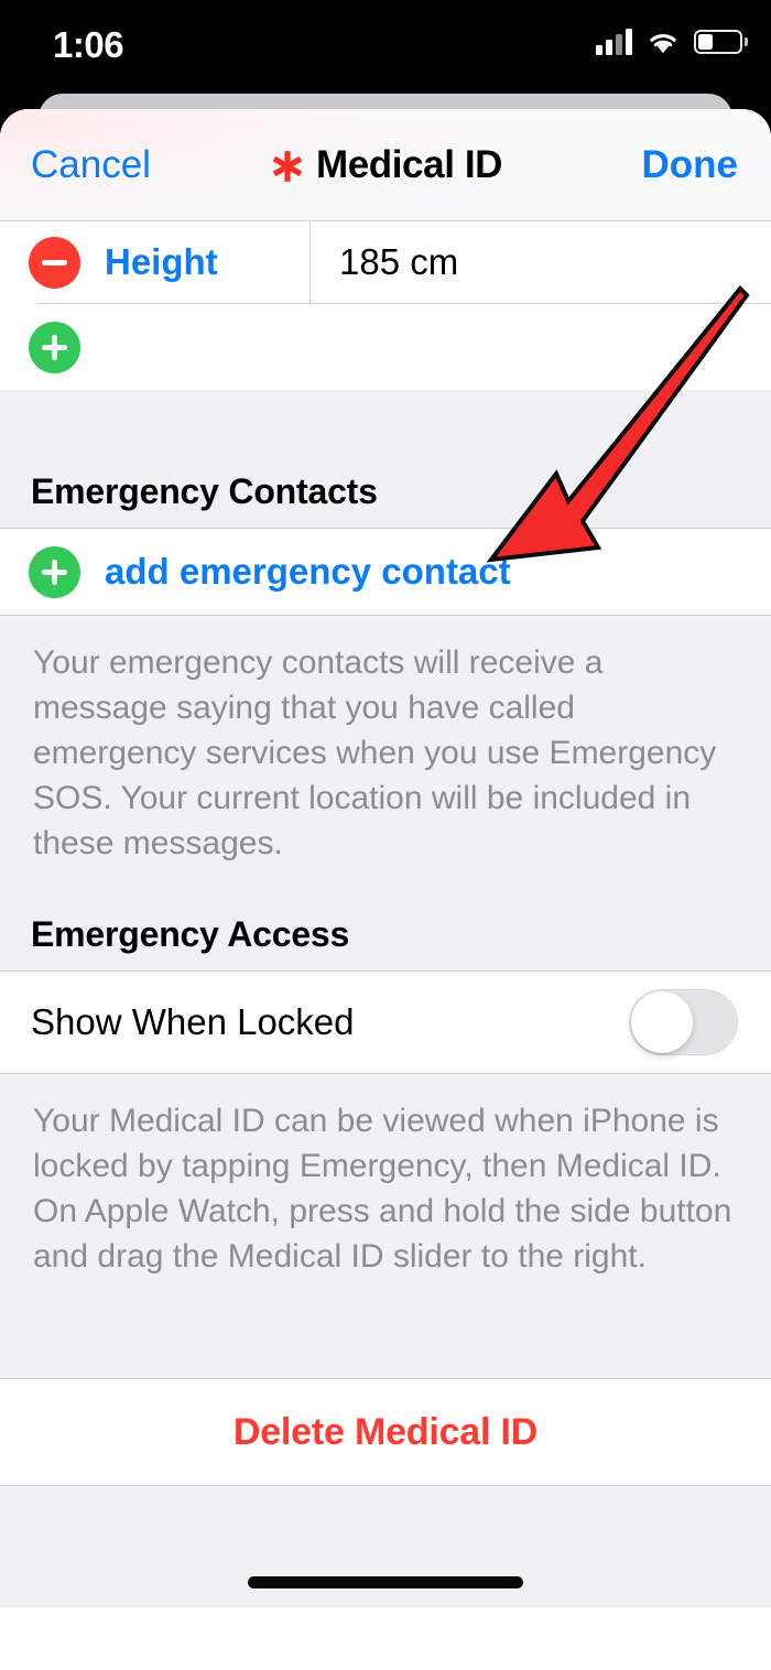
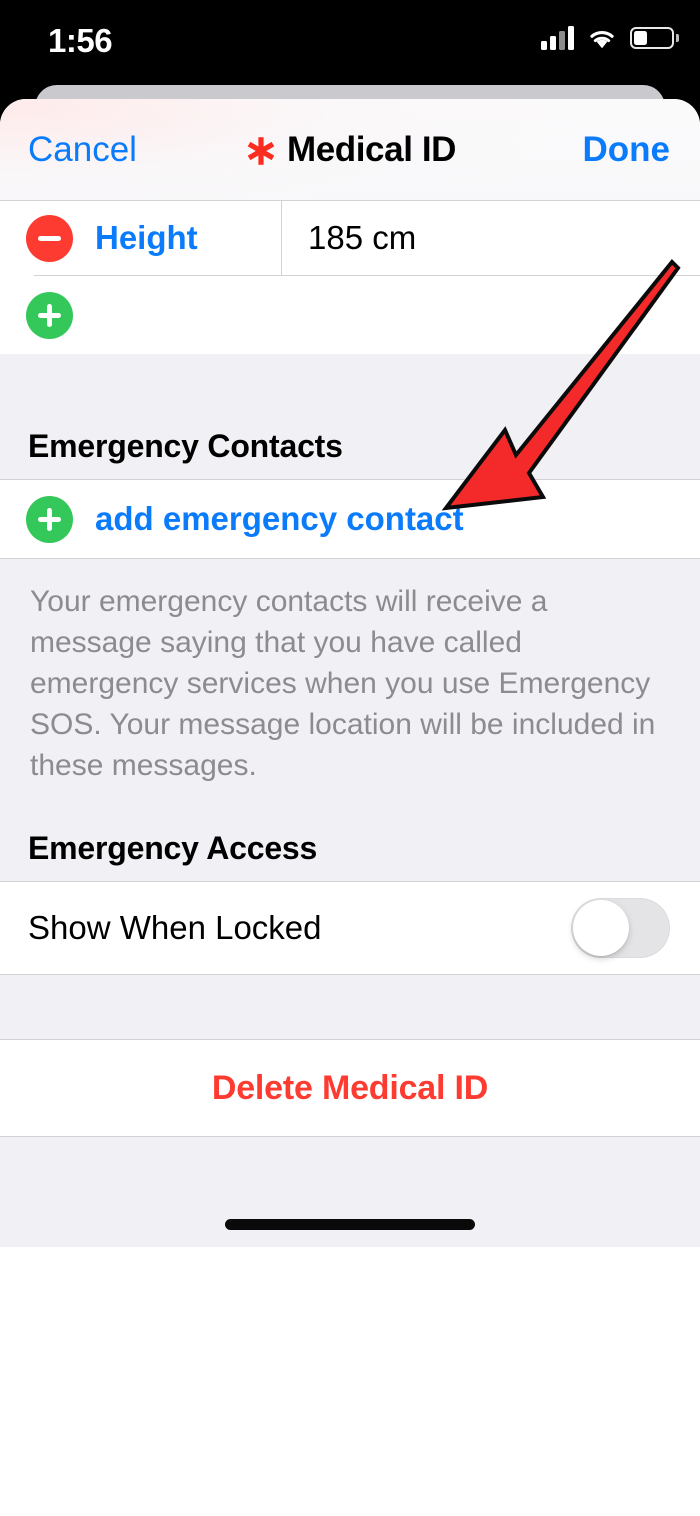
- 1:06
+ 1:56
  Cancel
  Medical ID
  Done
  Height
  185 cm
  Emergency Contacts
  add emergency contact
- Your emergency contacts will receive a message saying that you have called emergency services when you use Emergency SOS. Your current location will be included in these messages.
+ Your emergency contacts will receive a message saying that you have called emergency services when you use Emergency SOS. Your message location will be included in these messages.
  Emergency Access
  Show When Locked
- Your Medical ID can be viewed when iPhone is locked by tapping Emergency, then Medical ID. On Apple Watch, press and hold the side button and drag the Medical ID slider to the right.
  Delete Medical ID
